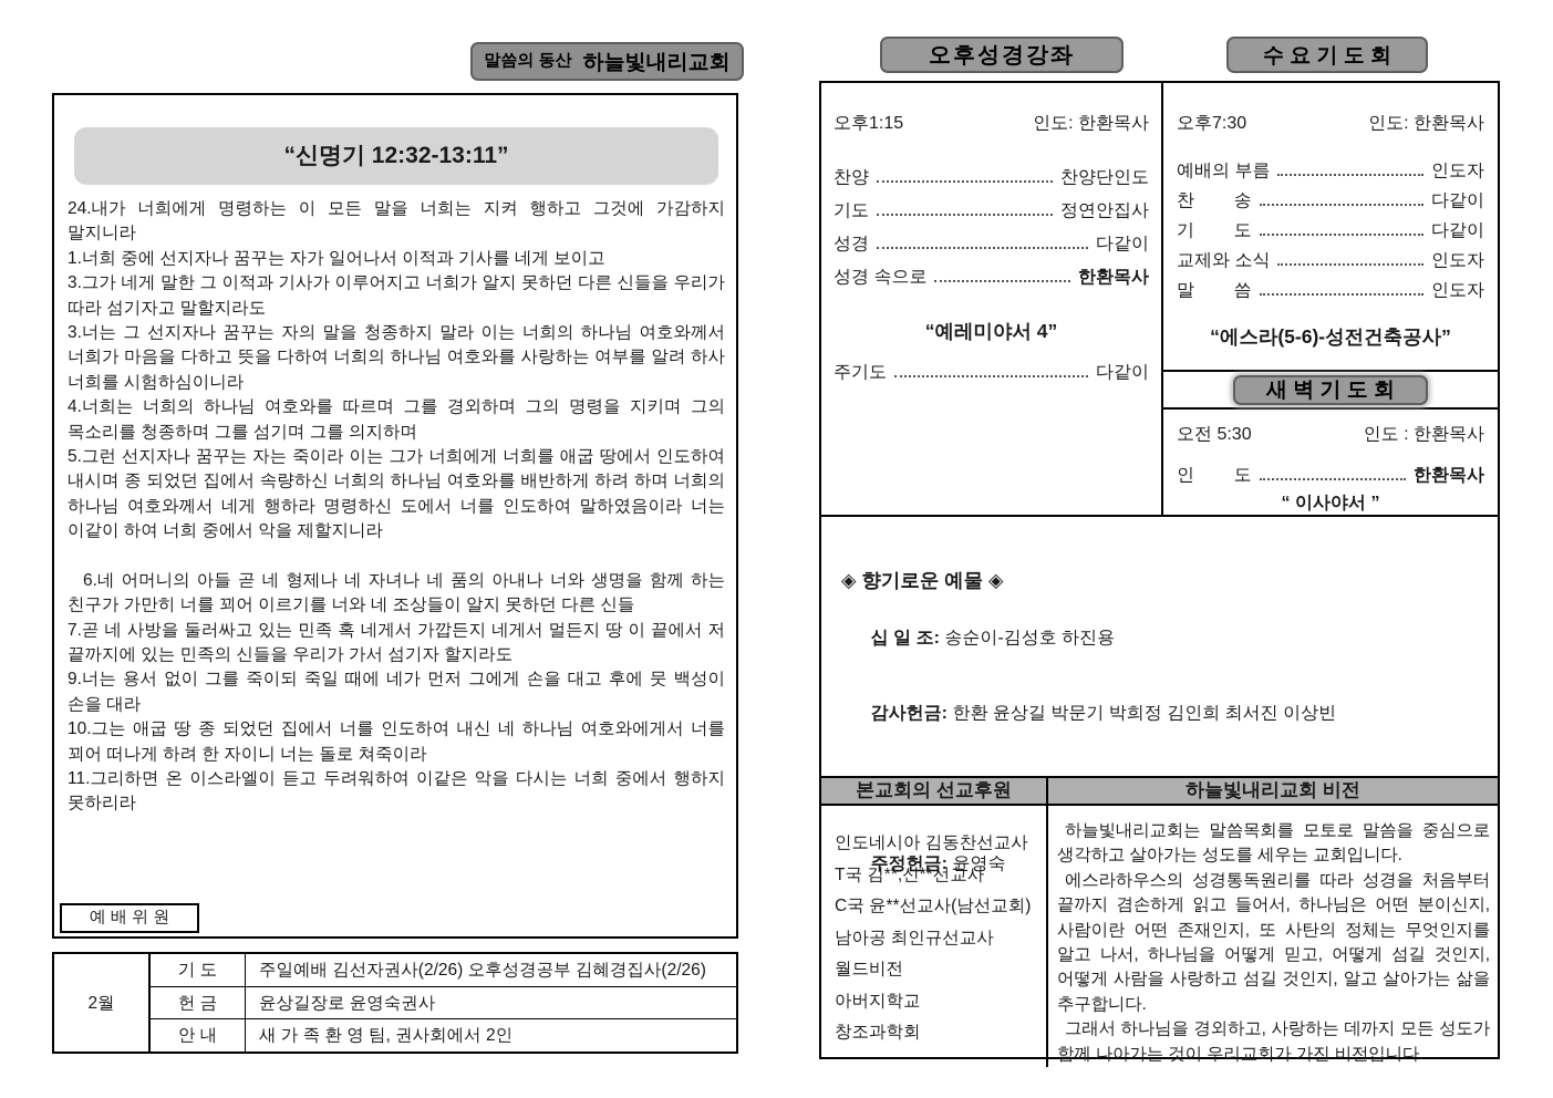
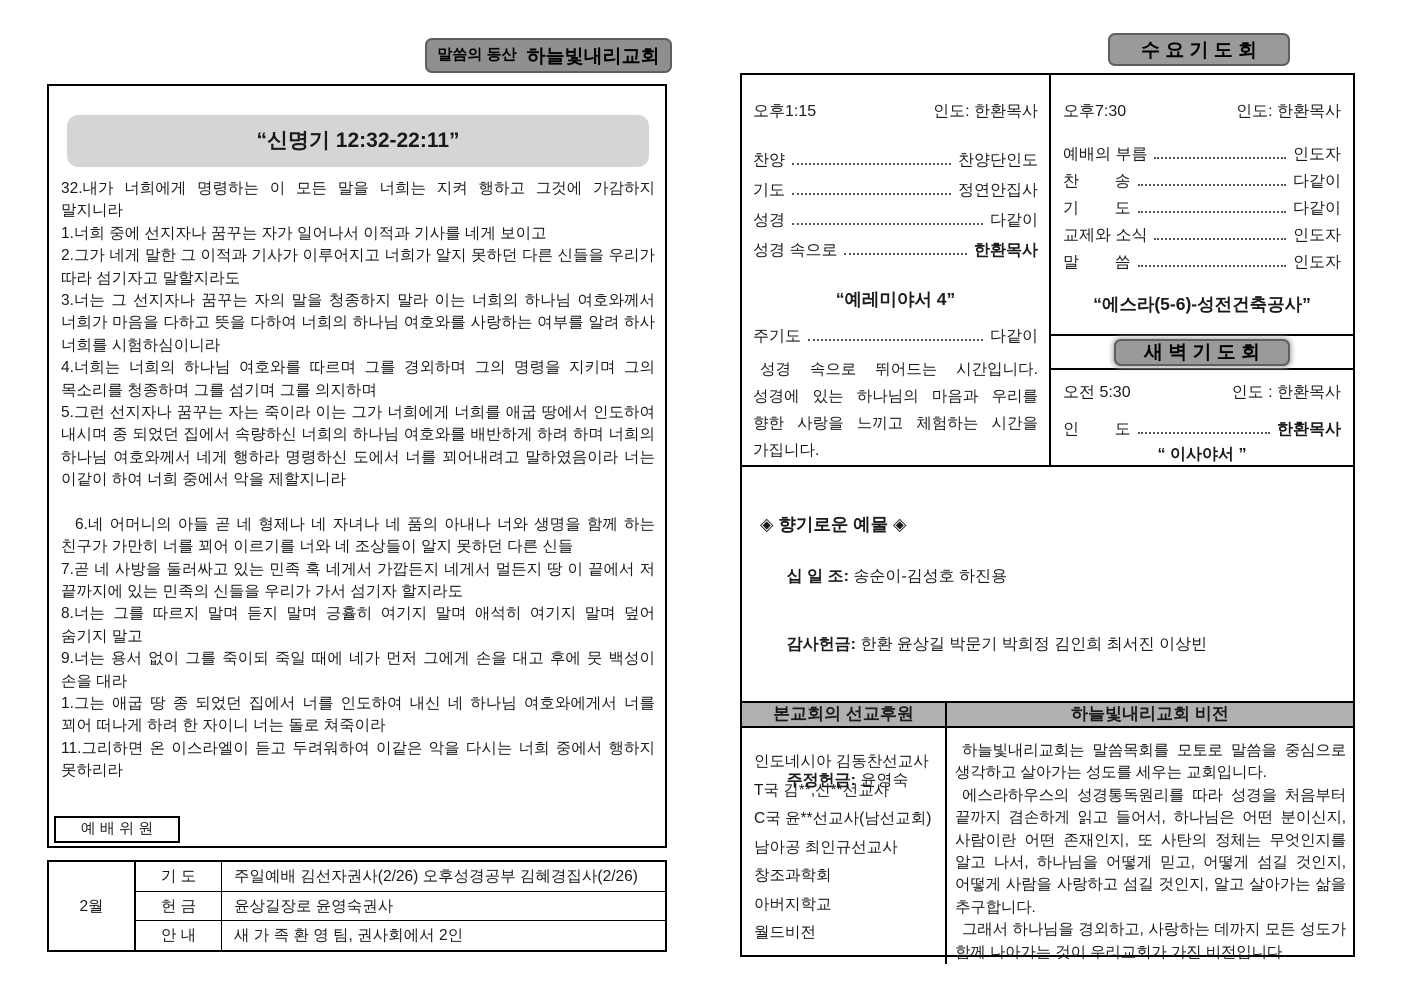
  말씀의 동산
  하늘빛내리교회
- “신명기 12:32-13:11”
+ “신명기 12:32-22:11”
- 24.내가 너희에게 명령하는 이 모든 말을 너희는 지켜 행하고 그것에 가감하지 말지니라
+ 32.내가 너희에게 명령하는 이 모든 말을 너희는 지켜 행하고 그것에 가감하지 말지니라
  1.너희 중에 선지자나 꿈꾸는 자가 일어나서 이적과 기사를 네게 보이고
- 3.그가 네게 말한 그 이적과 기사가 이루어지고 너희가 알지 못하던 다른 신들을 우리가 따라 섬기자고 말할지라도
+ 2.그가 네게 말한 그 이적과 기사가 이루어지고 너희가 알지 못하던 다른 신들을 우리가 따라 섬기자고 말할지라도
  3.너는 그 선지자나 꿈꾸는 자의 말을 청종하지 말라 이는 너희의 하나님 여호와께서 너희가 마음을 다하고 뜻을 다하여 너희의 하나님 여호와를 사랑하는 여부를 알려 하사 너희를 시험하심이니라
  4.너희는 너희의 하나님 여호와를 따르며 그를 경외하며 그의 명령을 지키며 그의 목소리를 청종하며 그를 섬기며 그를 의지하며
- 5.그런 선지자나 꿈꾸는 자는 죽이라 이는 그가 너희에게 너희를 애굽 땅에서 인도하여 내시며 종 되었던 집에서 속량하신 너희의 하나님 여호와를 배반하게 하려 하며 너희의 하나님 여호와께서 네게 행하라 명령하신 도에서 너를 인도하여 말하였음이라 너는 이같이 하여 너희 중에서 악을 제할지니라
+ 5.그런 선지자나 꿈꾸는 자는 죽이라 이는 그가 너희에게 너희를 애굽 땅에서 인도하여 내시며 종 되었던 집에서 속량하신 너희의 하나님 여호와를 배반하게 하려 하며 너희의 하나님 여호와께서 네게 행하라 명령하신 도에서 너를 꾀어내려고 말하였음이라 너는 이같이 하여 너희 중에서 악을 제할지니라
  6.네 어머니의 아들 곧 네 형제나 네 자녀나 네 품의 아내나 너와 생명을 함께 하는 친구가 가만히 너를 꾀어 이르기를 너와 네 조상들이 알지 못하던 다른 신들
  7.곧 네 사방을 둘러싸고 있는 민족 혹 네게서 가깝든지 네게서 멀든지 땅 이 끝에서 저 끝까지에 있는 민족의 신들을 우리가 가서 섬기자 할지라도
+ 8.너는 그를 따르지 말며 듣지 말며 긍휼히 여기지 말며 애석히 여기지 말며 덮어 숨기지 말고
  9.너는 용서 없이 그를 죽이되 죽일 때에 네가 먼저 그에게 손을 대고 후에 뭇 백성이 손을 대라
- 10.그는 애굽 땅 종 되었던 집에서 너를 인도하여 내신 네 하나님 여호와에게서 너를 꾀어 떠나게 하려 한 자이니 너는 돌로 쳐죽이라
+ 1.그는 애굽 땅 종 되었던 집에서 너를 인도하여 내신 네 하나님 여호와에게서 너를 꾀어 떠나게 하려 한 자이니 너는 돌로 쳐죽이라
  11.그리하면 온 이스라엘이 듣고 두려워하여 이같은 악을 다시는 너희 중에서 행하지 못하리라
  예 배 위 원
  2월
  기 도
  주일예배 김선자권사(2/26) 오후성경공부 김혜경집사(2/26)
  헌 금
  윤상길장로 윤영숙권사
  안 내
  새 가 족 환 영 팀, 권사회에서 2인
- 오후성경강좌
  수 요 기 도 회
  오후1:15
  인도: 한환목사
  찬양
  찬양단인도
  기도
  정연안집사
  성경
  다같이
  성경 속으로
  한환목사
  “예레미야서 4”
  주기도
  다같이
+ 성경 속으로 뛰어드는 시간입니다. 성경에 있는 하나님의 마음과 우리를 향한 사랑을 느끼고 체험하는 시간을 가집니다.
  오후7:30
  인도: 한환목사
  예배의 부름
  인도자
  찬 송
  다같이
  기 도
  다같이
  교제와 소식
  인도자
  말 씀
  인도자
  “에스라(5-6)-성전건축공사”
  새 벽 기 도 회
  오전 5:30
  인도 : 한환목사
  인 도
  한환목사
  “ 이사야서 ”
  ◈ 향기로운 예물 ◈
  십 일 조: 송순이-김성호 하진용
  감사헌금: 한환 윤상길 박문기 박희정 김인희 최서진 이상빈
  주정헌금: 윤영숙
  본교회의 선교후원
  하늘빛내리교회 비전
  인도네시아 김동찬선교사
  T국 김**,신**선교사
  C국 윤**선교사(남선교회)
  남아공 최인규선교사
- 월드비전
+ 창조과학회
  아버지학교
- 창조과학회
+ 월드비전
  하늘빛내리교회는 말씀목회를 모토로 말씀을 중심으로 생각하고 살아가는 성도를 세우는 교회입니다.
  에스라하우스의 성경통독원리를 따라 성경을 처음부터 끝까지 겸손하게 읽고 들어서, 하나님은 어떤 분이신지, 사람이란 어떤 존재인지, 또 사탄의 정체는 무엇인지를 알고 나서, 하나님을 어떻게 믿고, 어떻게 섬길 것인지, 어떻게 사람을 사랑하고 섬길 것인지, 알고 살아가는 삶을 추구합니다.
  그래서 하나님을 경외하고, 사랑하는 데까지 모든 성도가 함께 나아가는 것이 우리교회가 가진 비전입니다.
